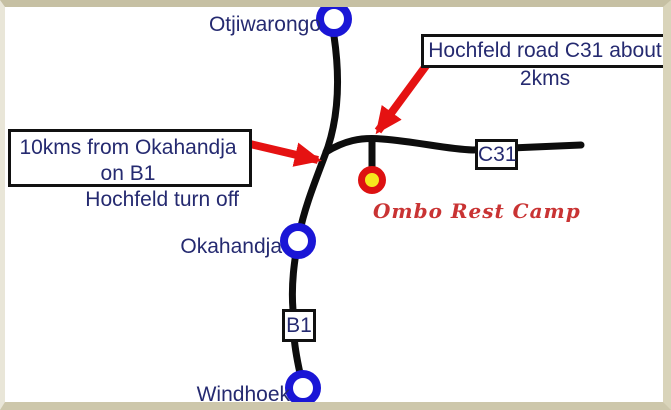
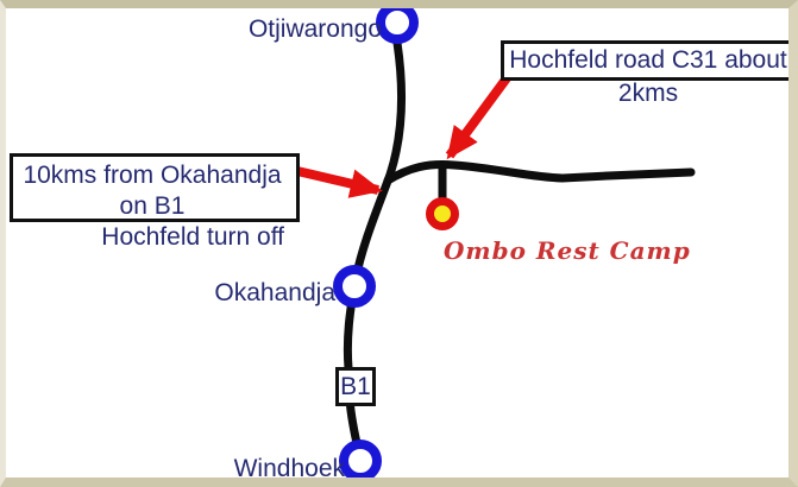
  Otjiwarongo
  Okahandja
  Windhoek
  Ombo Rest Camp
  10kms from Okahandja on B1
  Hochfeld turn off
  Hochfeld road C31 about 2kms
- C31
  B1
